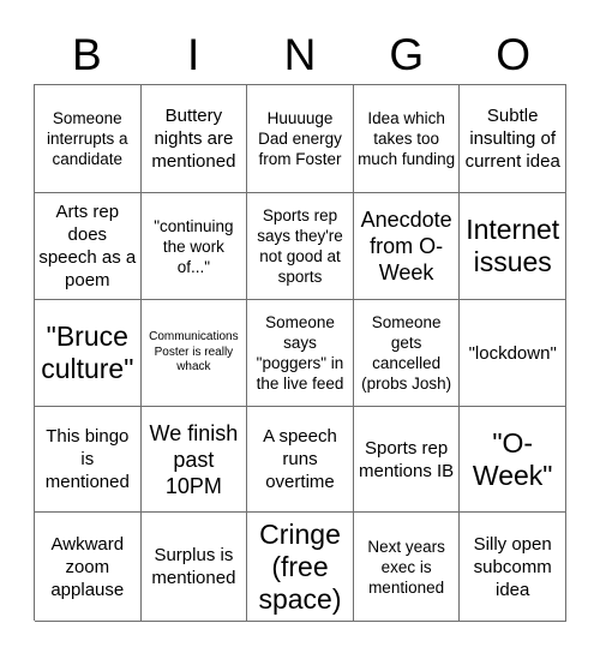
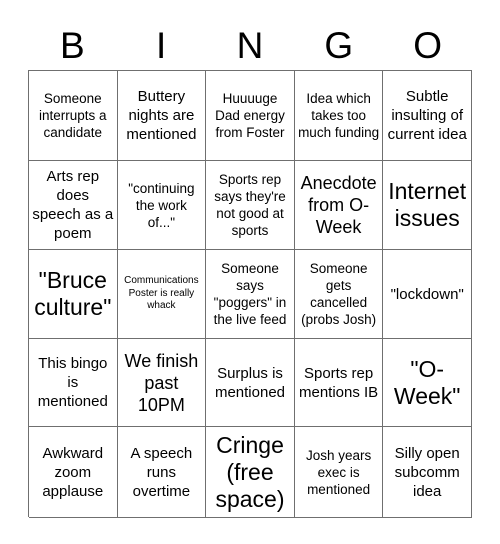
  B
  I
  N
  G
  O
  Someone interrupts a candidate
  Buttery nights are mentioned
  Huuuuge Dad energy from Foster
  Idea which takes too much funding
  Subtle insulting of current idea
  Arts rep does speech as a poem
  "continuing the work of..."
  Sports rep says they're not good at sports
  Anecdote from O-Week
  Internet issues
  "Bruce culture"
  Communications Poster is really whack
  Someone says "poggers" in the live feed
  Someone gets cancelled (probs Josh)
  "lockdown"
  This bingo is mentioned
  We finish past 10PM
- A speech runs overtime
+ Surplus is mentioned
  Sports rep mentions IB
  "O-Week"
  Awkward zoom applause
- Surplus is mentioned
+ A speech runs overtime
  Cringe (free space)
- Next years exec is mentioned
+ Josh years exec is mentioned
  Silly open subcomm idea
